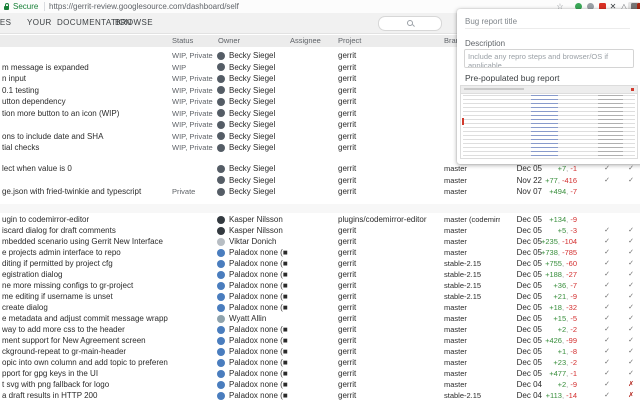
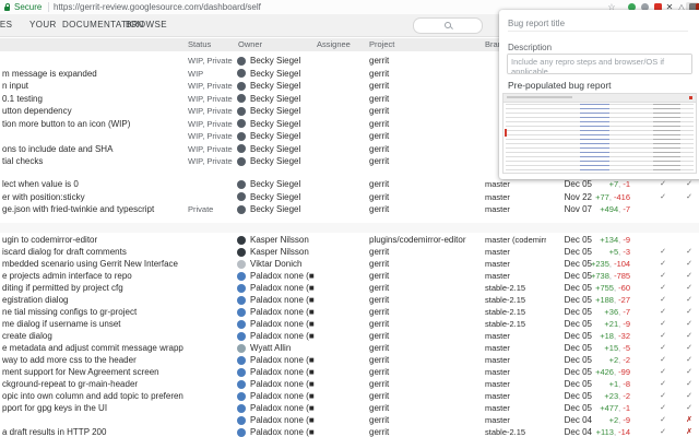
  Secure
  https://gerrit-review.googlesource.com/dashboard/self
  ☆
  ✕
  △
  YOUR
  DOCUMENTATION
  BROWSE
  Status
  Owner
  Assignee
  Project
  WIP, Private
  Becky Siegel
  gerrit
  m message is expanded
  WIP
  Becky Siegel
  gerrit
  n input
  WIP, Private
  Becky Siegel
  gerrit
  0.1 testing
  WIP, Private
  Becky Siegel
  gerrit
  utton dependency
  WIP, Private
  Becky Siegel
  gerrit
  tion more button to an icon (WIP)
  WIP, Private
  Becky Siegel
  gerrit
  WIP, Private
  Becky Siegel
  gerrit
  ons to include date and SHA
  WIP, Private
  Becky Siegel
  gerrit
  tial checks
  WIP, Private
  Becky Siegel
  gerrit
  lect when value is 0
  Becky Siegel
  gerrit
  master
  Dec 05
  +7, -1
+ er with position:sticky
  Becky Siegel
  gerrit
  master
  Nov 22
  +77, -416
  ge.json with fried-twinkie and typescript
  Private
  Becky Siegel
  gerrit
  master
  Nov 07
  +494, -7
  ugin to codemirror-editor
  Kasper Nilsson
  plugins/codemirror-editor
  Dec 05
  +134, -9
  iscard dialog for draft comments
  Kasper Nilsson
  gerrit
  master
  Dec 05
  +5, -3
  mbedded scenario using Gerrit New Interface
  Viktar Donich
  gerrit
  master
  Dec 05
  +235, -104
  e projects admin interface to repo
  Paladox none (■
  gerrit
  master
  Dec 05
  +738, -785
  diting if permitted by project cfg
  Paladox none (■
  gerrit
  stable-2.15
  Dec 05
  +755, -60
  egistration dialog
  Paladox none (■
  gerrit
  stable-2.15
  Dec 05
  +188, -27
- ne more missing configs to gr-project
+ ne tial missing configs to gr-project
  Paladox none (■
  gerrit
  stable-2.15
  Dec 05
  +36, -7
- me editing if username is unset
+ me dialog if username is unset
  Paladox none (■
  gerrit
  stable-2.15
  Dec 05
  +21, -9
  create dialog
  Paladox none (■
  gerrit
  master
  Dec 05
  +18, -32
  e metadata and adjust commit message wrapp
  Wyatt Allin
  gerrit
  master
  Dec 05
  +15, -5
  way to add more css to the header
  Paladox none (■
  gerrit
  master
  Dec 05
  +2, -2
  ment support for New Agreement screen
  Paladox none (■
  gerrit
  master
  Dec 05
  +426, -99
  ckground-repeat to gr-main-header
  Paladox none (■
  gerrit
  master
  Dec 05
  +1, -8
  opic into own column and add topic to preferen
  Paladox none (■
  gerrit
  master
  Dec 05
  +23, -2
  pport for gpg keys in the UI
  Paladox none (■
  gerrit
  master
  Dec 05
  +477, -1
- t svg with png fallback for logo
  Paladox none (■
  gerrit
  master
  Dec 04
  +2, -9
  a draft results in HTTP 200
  Paladox none (■
  gerrit
  stable-2.15
  Dec 04
  +113, -14
  Bug report title
  Description
  Pre-populated bug report
